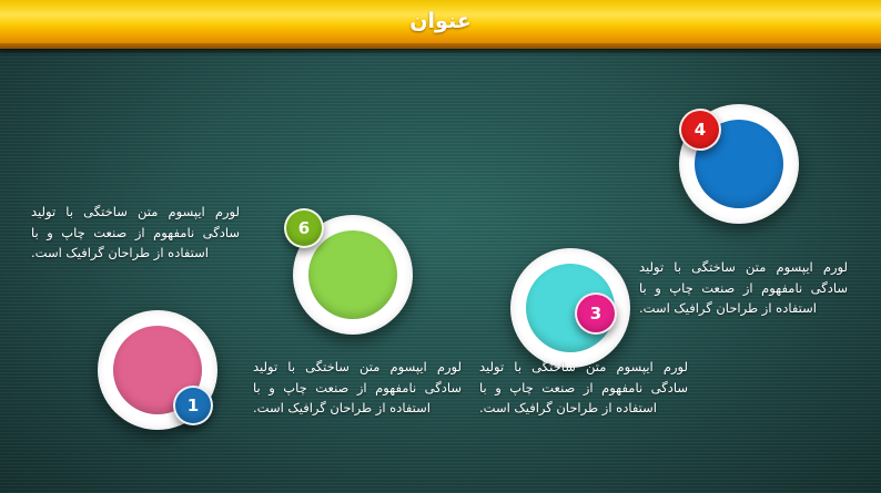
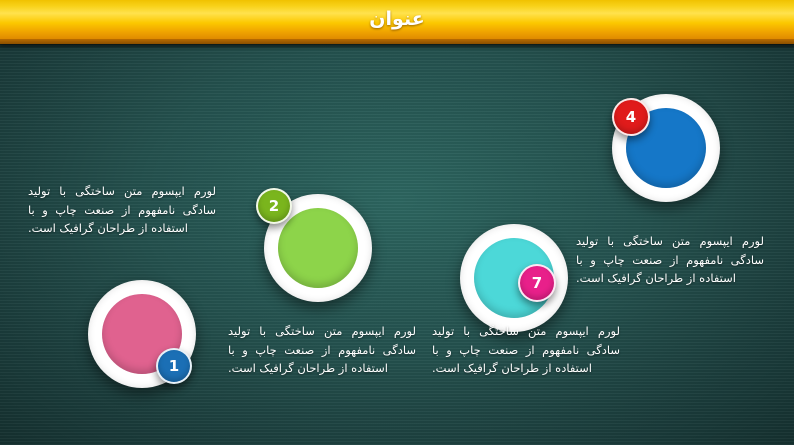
  عنوان
  1
  لورم ایپسوم متن ساختگی با تولید سادگی نامفهوم از صنعت چاپ و با استفاده از طراحان گرافیک است.
- 6
+ 2
  لورم ایپسوم متن ساختگی با تولید سادگی نامفهوم از صنعت چاپ و با استفاده از طراحان گرافیک است.
- 3
+ 7
  لورم ایپسوم متن ساختگی با تولید سادگی نامفهوم از صنعت چاپ و با استفاده از طراحان گرافیک است.
  4
  لورم ایپسوم متن ساختگی با تولید سادگی نامفهوم از صنعت چاپ و با استفاده از طراحان گرافیک است.
